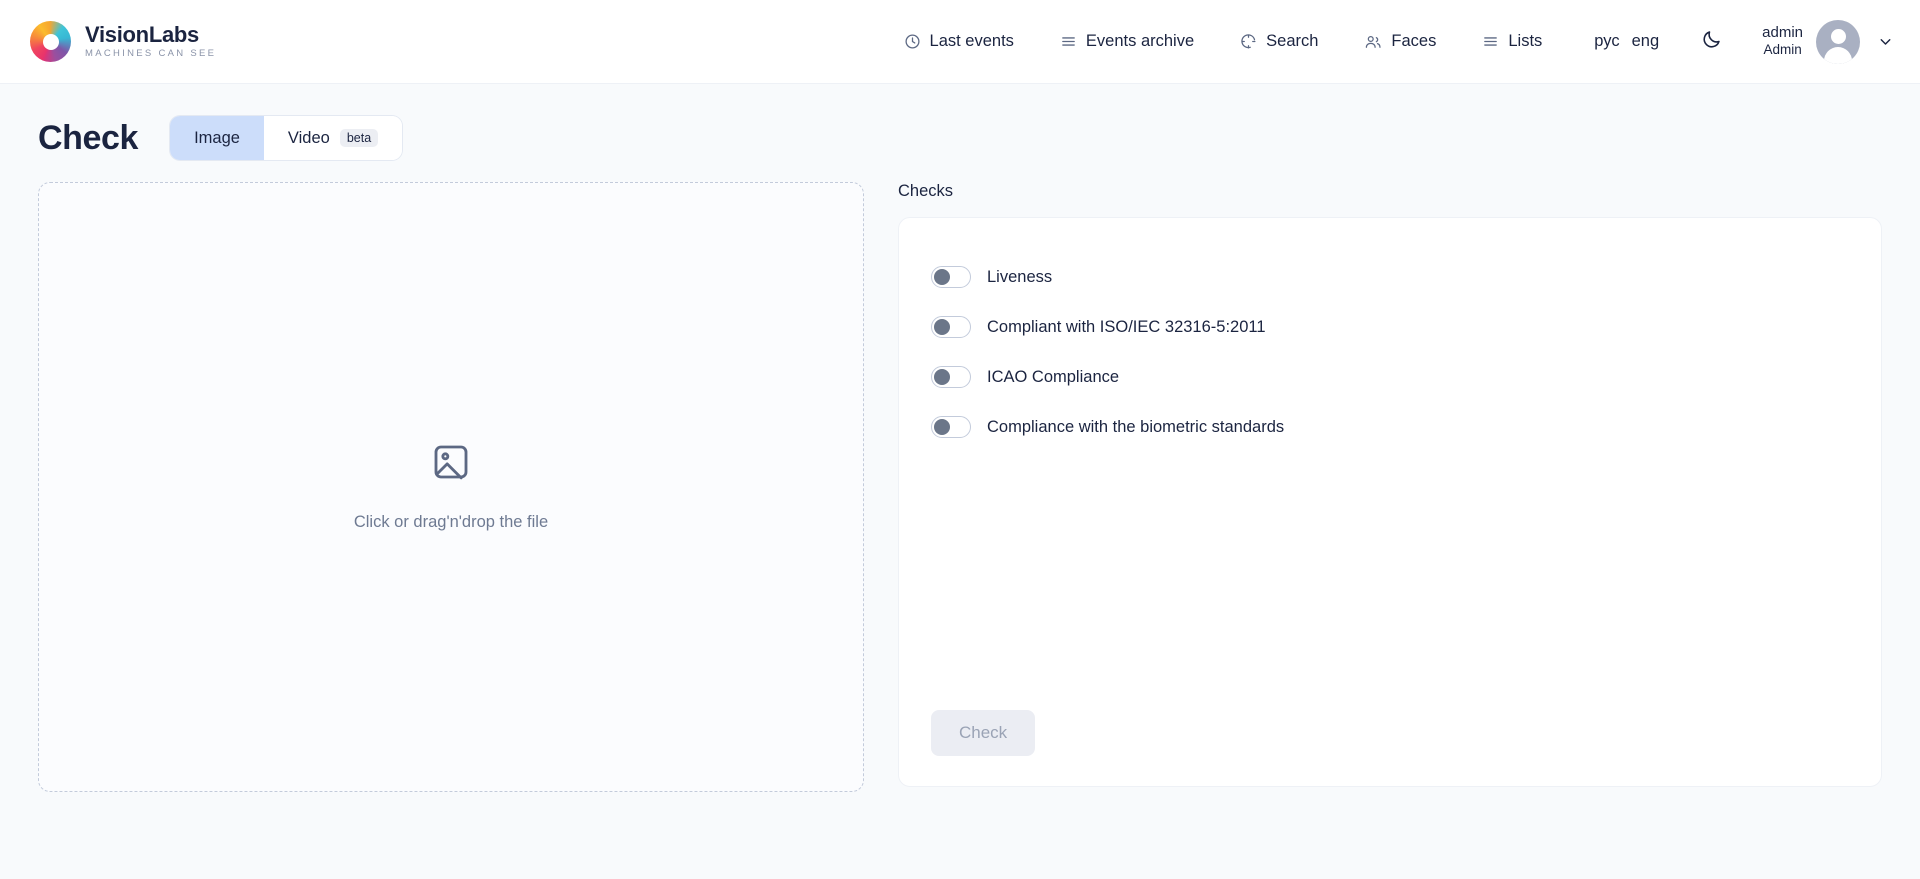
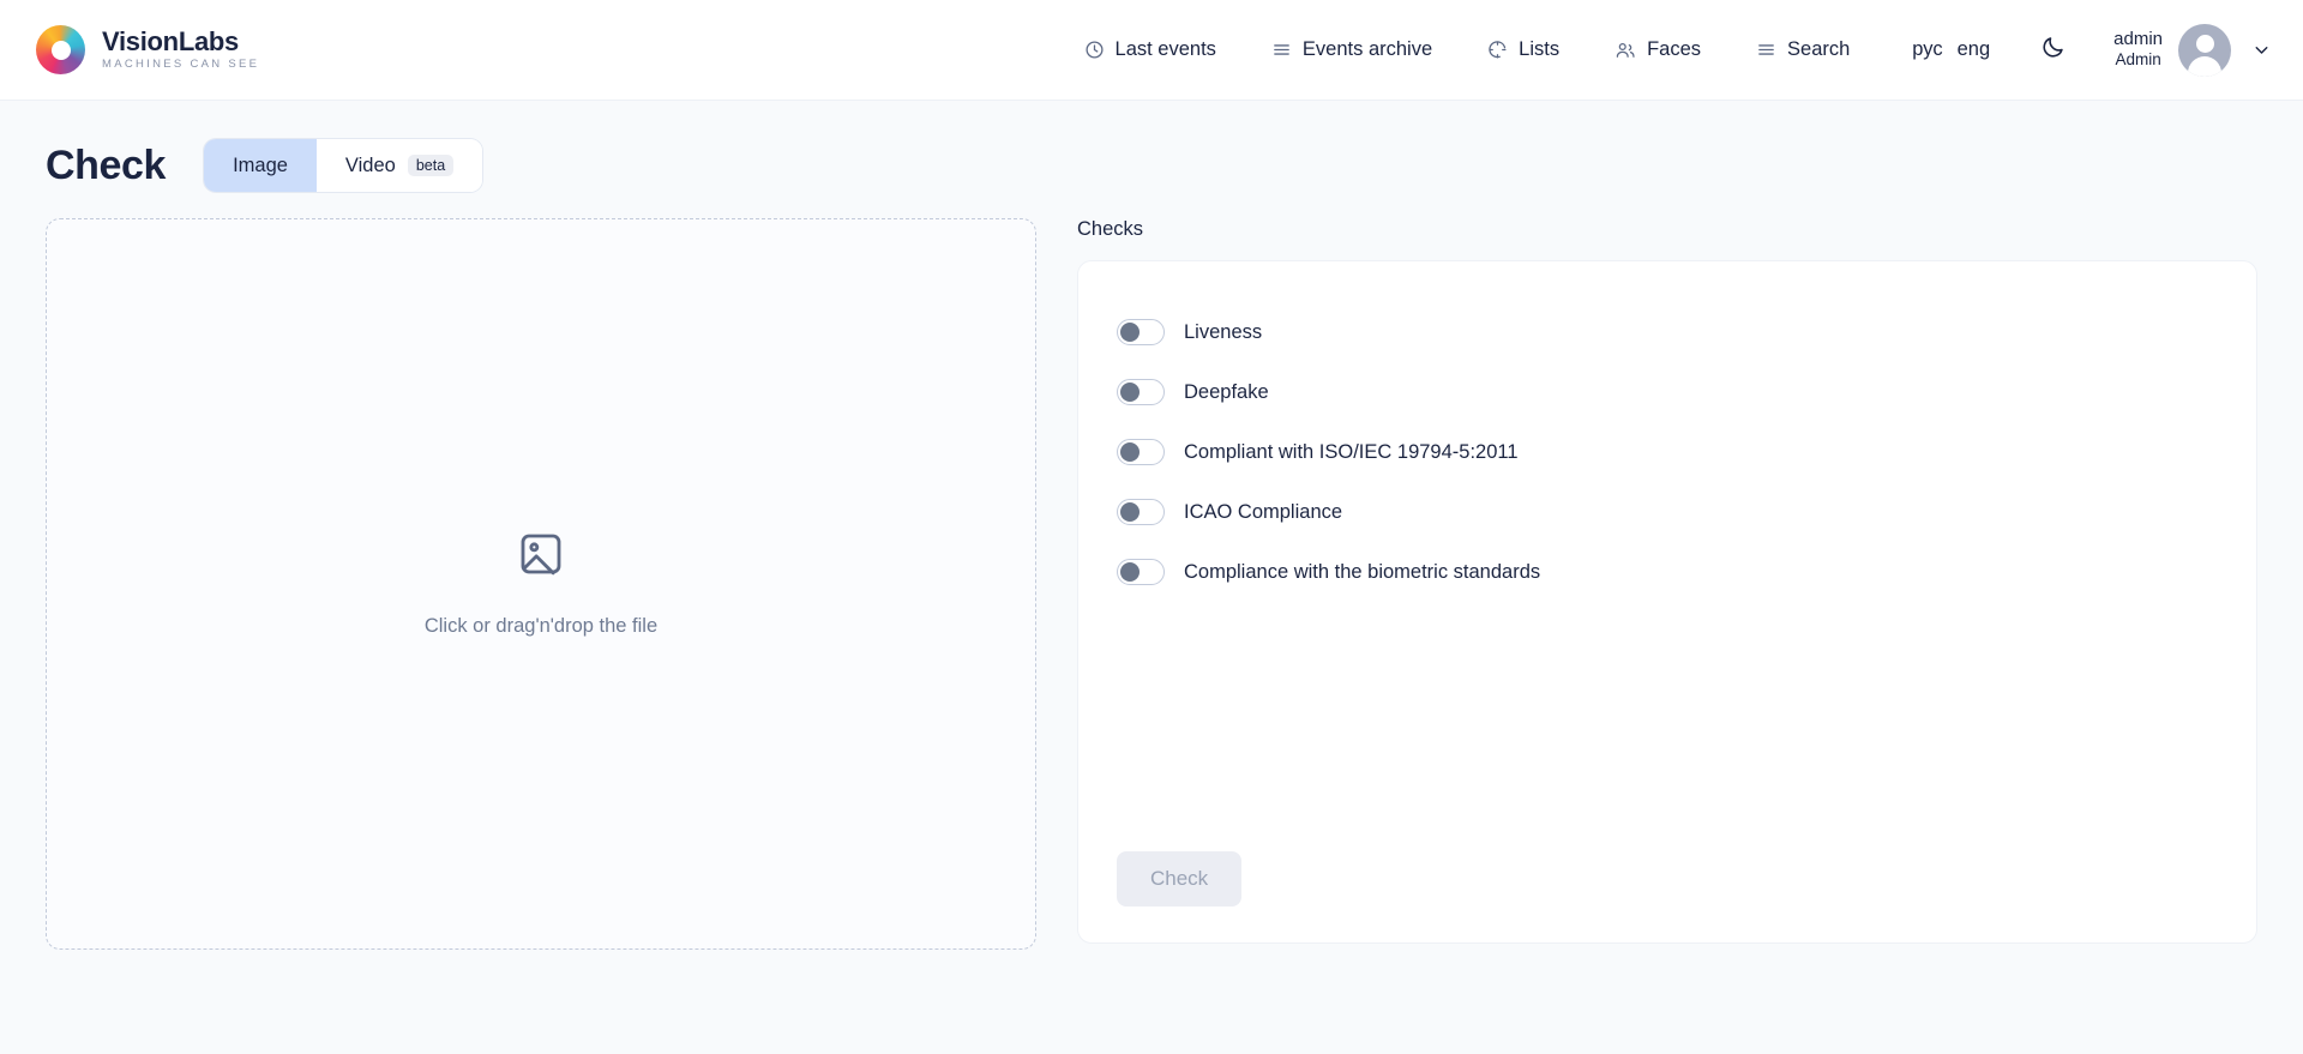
  VisionLabs
  MACHINES CAN SEE
  Last events
  Events archive
- Search
+ Lists
  Faces
- Lists
+ Search
  рус
  eng
  admin
  Admin
  Check
  Image
  Video
  beta
  Click or drag'n'drop the file
  Checks
  Liveness
+ Deepfake
- Compliant with ISO/IEC 32316-5:2011
+ Compliant with ISO/IEC 19794-5:2011
  ICAO Compliance
  Compliance with the biometric standards
  Check
